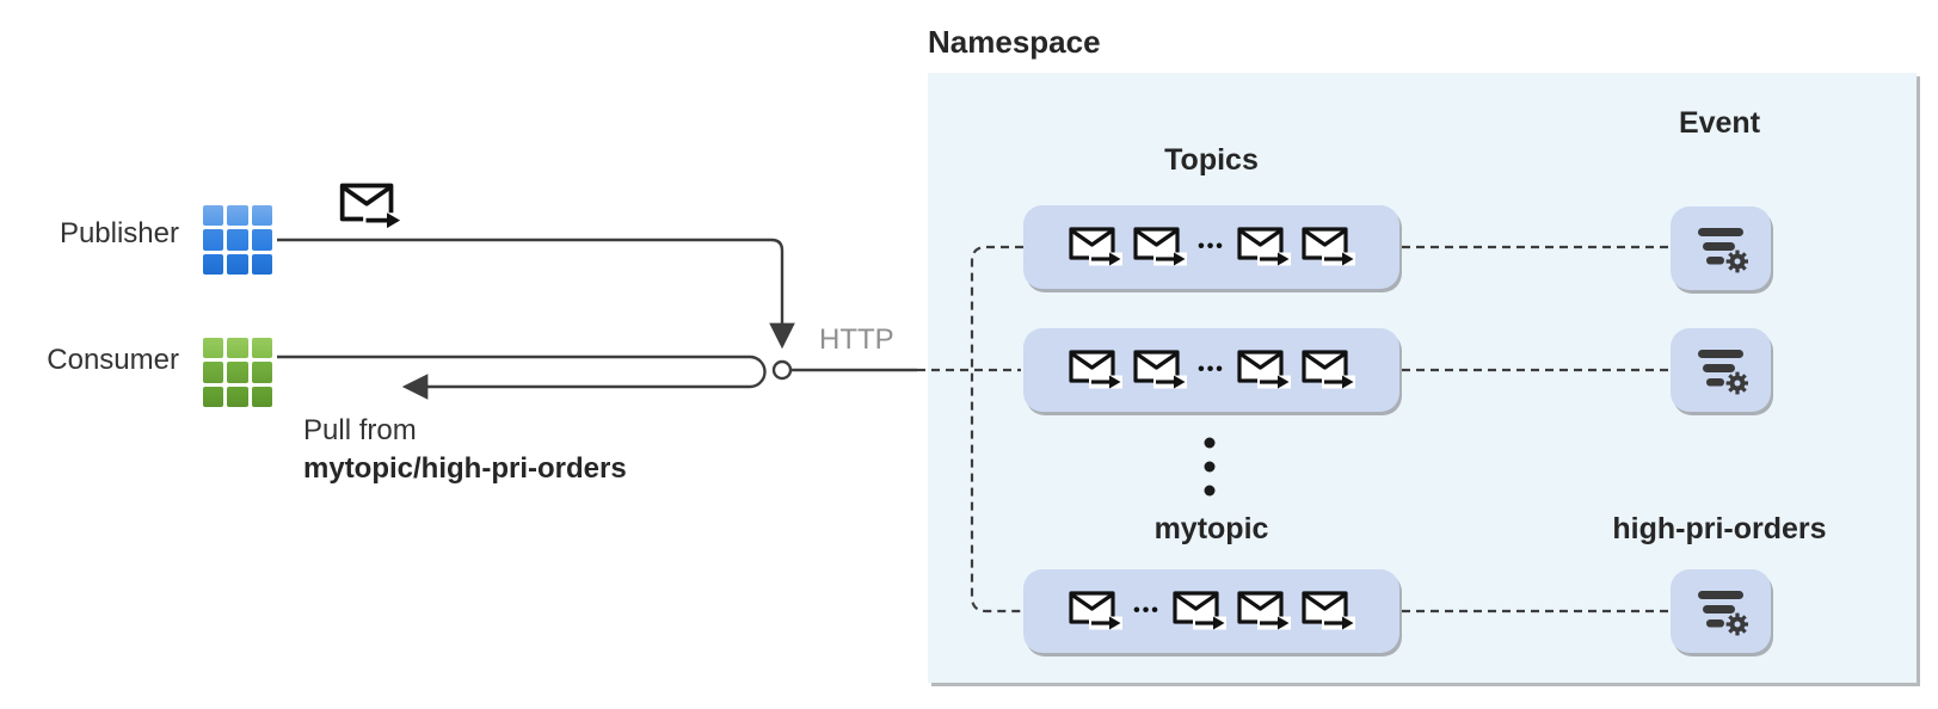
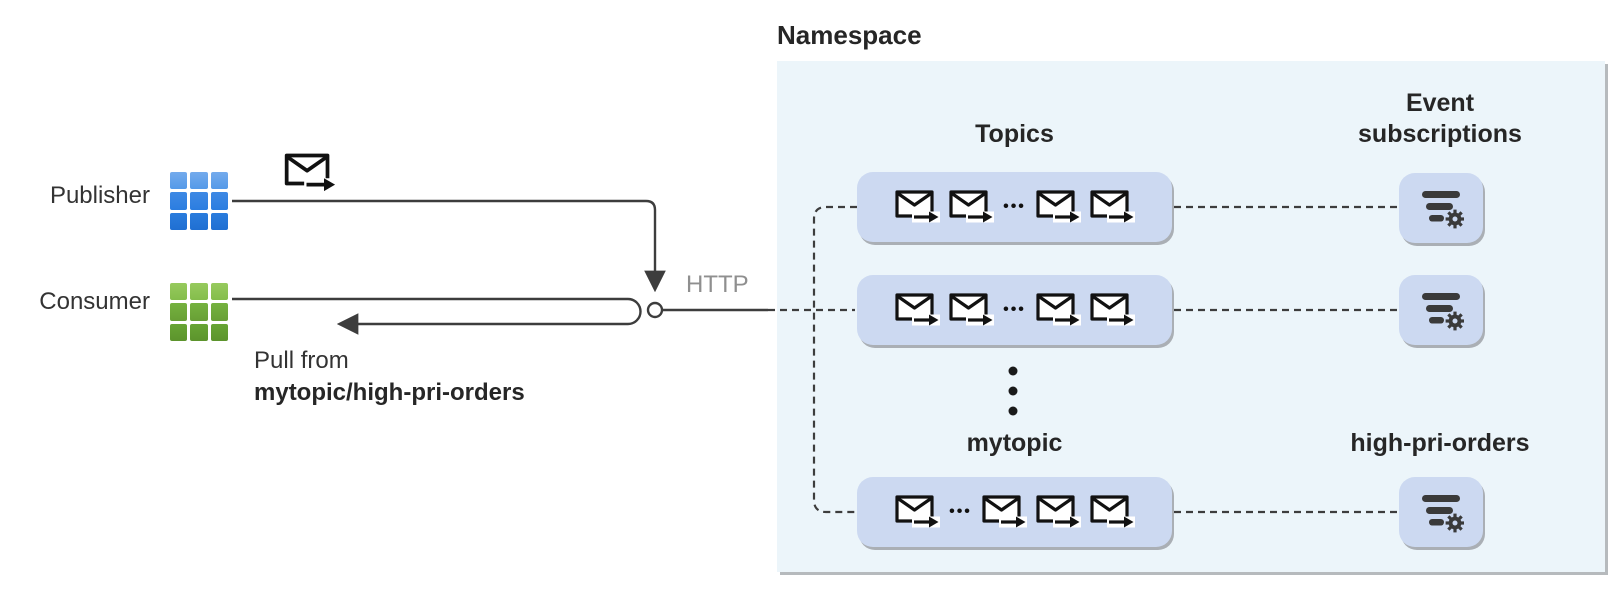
  Namespace
  Publisher
  Consumer
  Pull from
  mytopic/high-pri-orders
  HTTP
  Topics
  Event
+ subscriptions
  •••
  •••
  mytopic
  •••
  high-pri-orders
